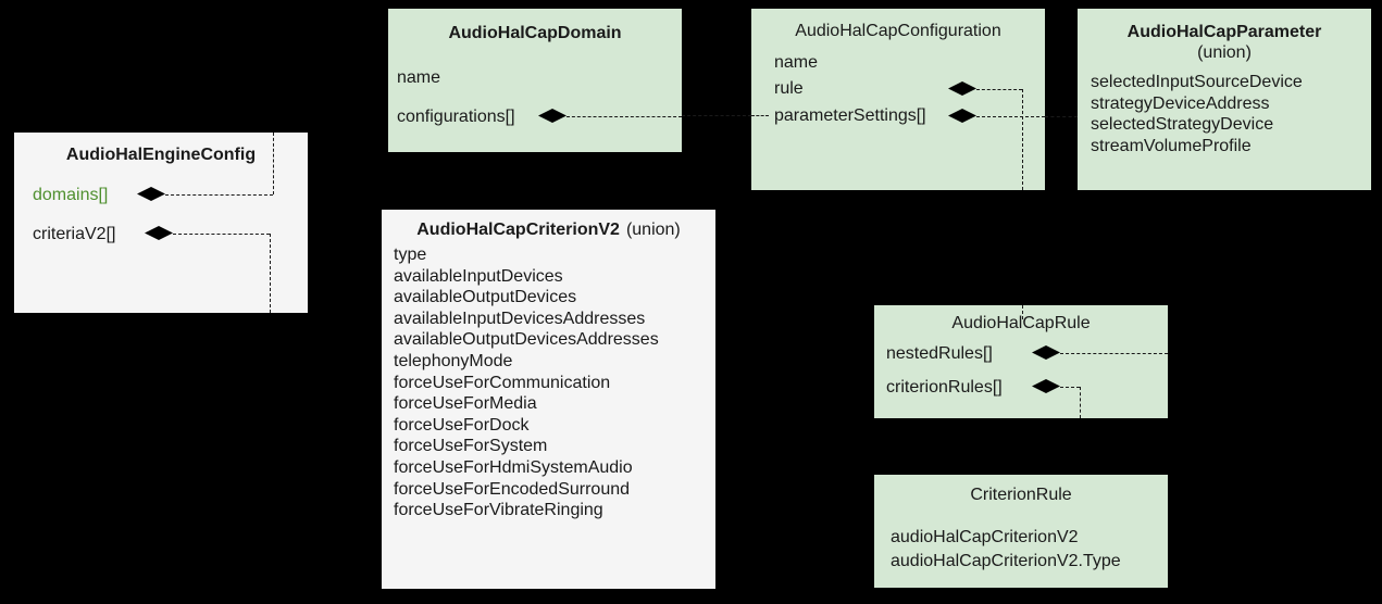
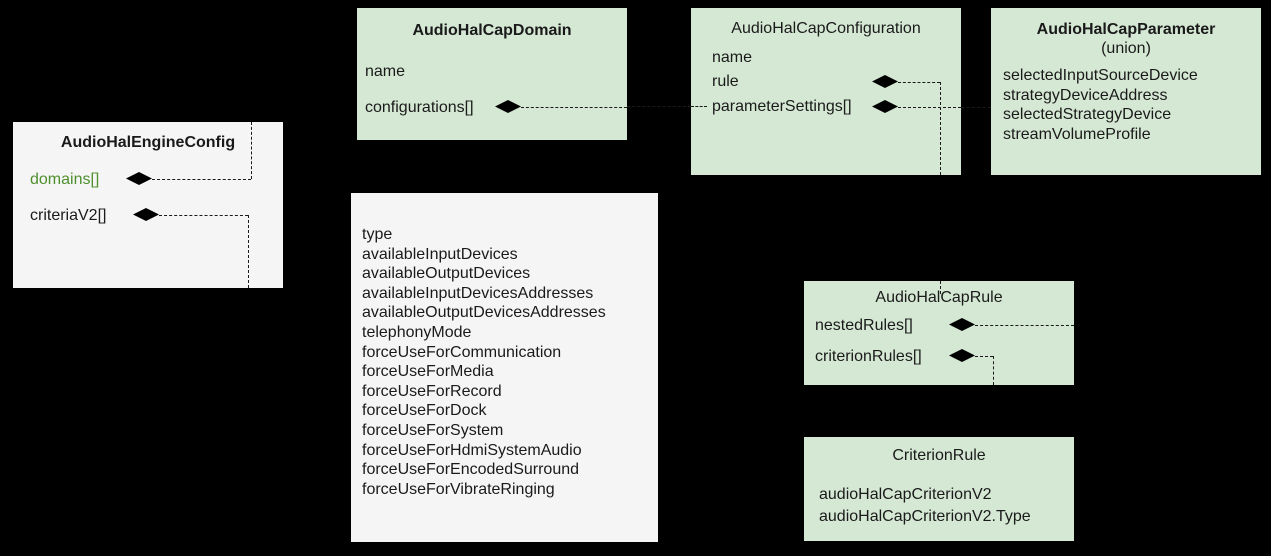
  AudioHalEngineConfig
  domains[]
  criteriaV2[]
  AudioHalCapDomain
  name
  configurations[]
  AudioHalCapConfiguration
  name
  rule
  parameterSettings[]
  AudioHalCapParameter
  (union)
  selectedInputSourceDevice
  strategyDeviceAddress
  selectedStrategyDevice
  streamVolumeProfile
- AudioHalCapCriterionV2 (union)
  type
  availableInputDevices
  availableOutputDevices
  availableInputDevicesAddresses
  availableOutputDevicesAddresses
  telephonyMode
  forceUseForCommunication
  forceUseForMedia
+ forceUseForRecord
  forceUseForDock
  forceUseForSystem
  forceUseForHdmiSystemAudio
  forceUseForEncodedSurround
  forceUseForVibrateRinging
  AudioHalCapRule
  nestedRules[]
  criterionRules[]
  CriterionRule
  audioHalCapCriterionV2
  audioHalCapCriterionV2.Type
